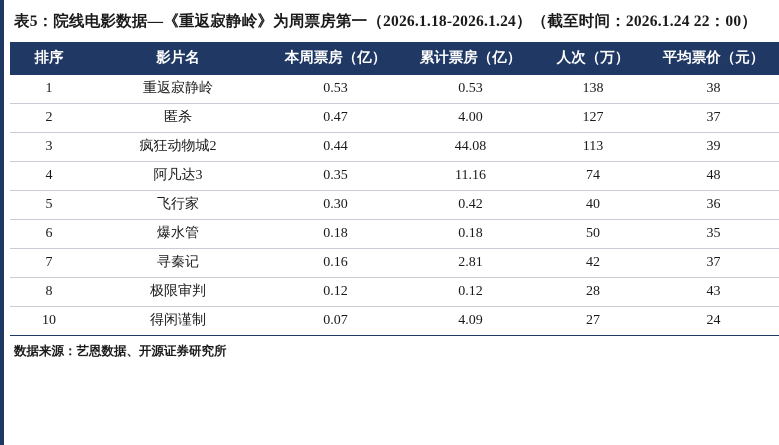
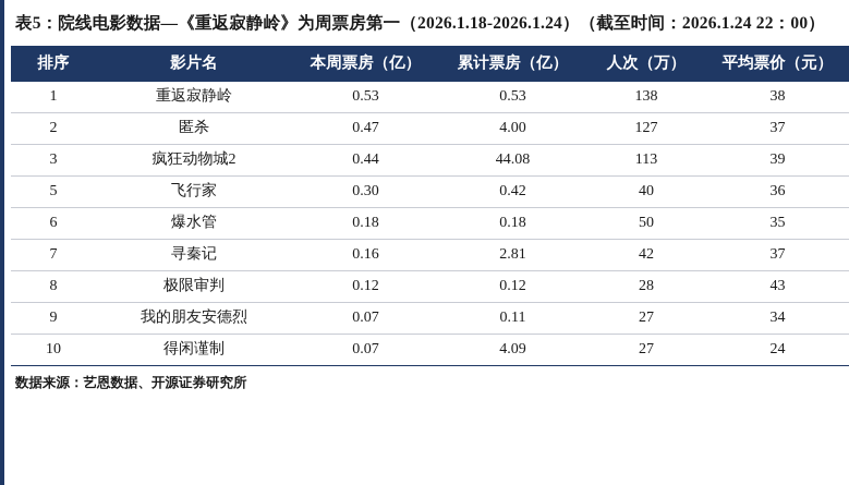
  表5：院线电影数据—《重返寂静岭》为周票房第一（2026.1.18-2026.1.24）（截至时间：2026.1.24 22：00）
  排序	影片名	本周票房（亿）	累计票房（亿）	人次（万）	平均票价（元）
  1	重返寂静岭	0.53	0.53	138	38
  2	匿杀	0.47	4.00	127	37
  3	疯狂动物城2	0.44	44.08	113	39
- 4	阿凡达3	0.35	11.16	74	48
  5	飞行家	0.30	0.42	40	36
  6	爆水管	0.18	0.18	50	35
  7	寻秦记	0.16	2.81	42	37
  8	极限审判	0.12	0.12	28	43
+ 9	我的朋友安德烈	0.07	0.11	27	34
  10	得闲谨制	0.07	4.09	27	24
  数据来源：艺恩数据、开源证券研究所
